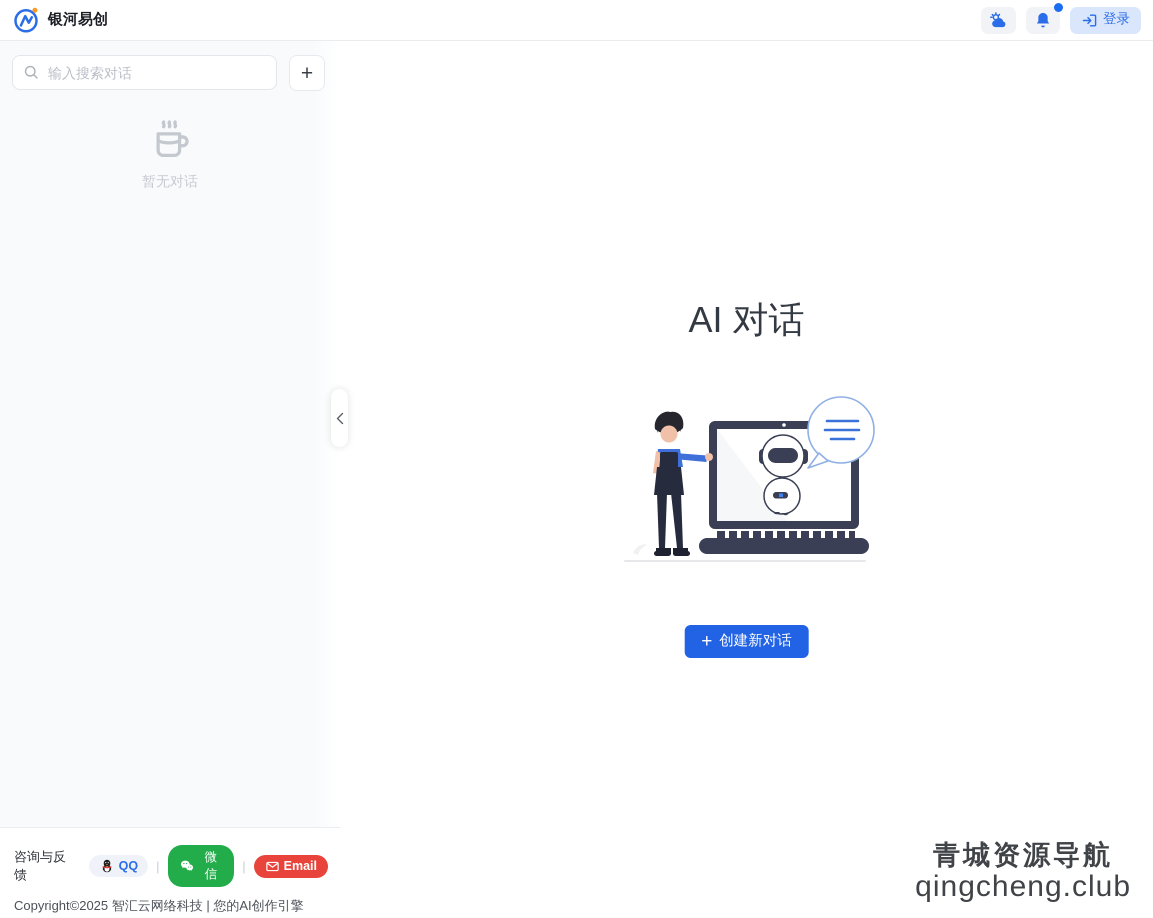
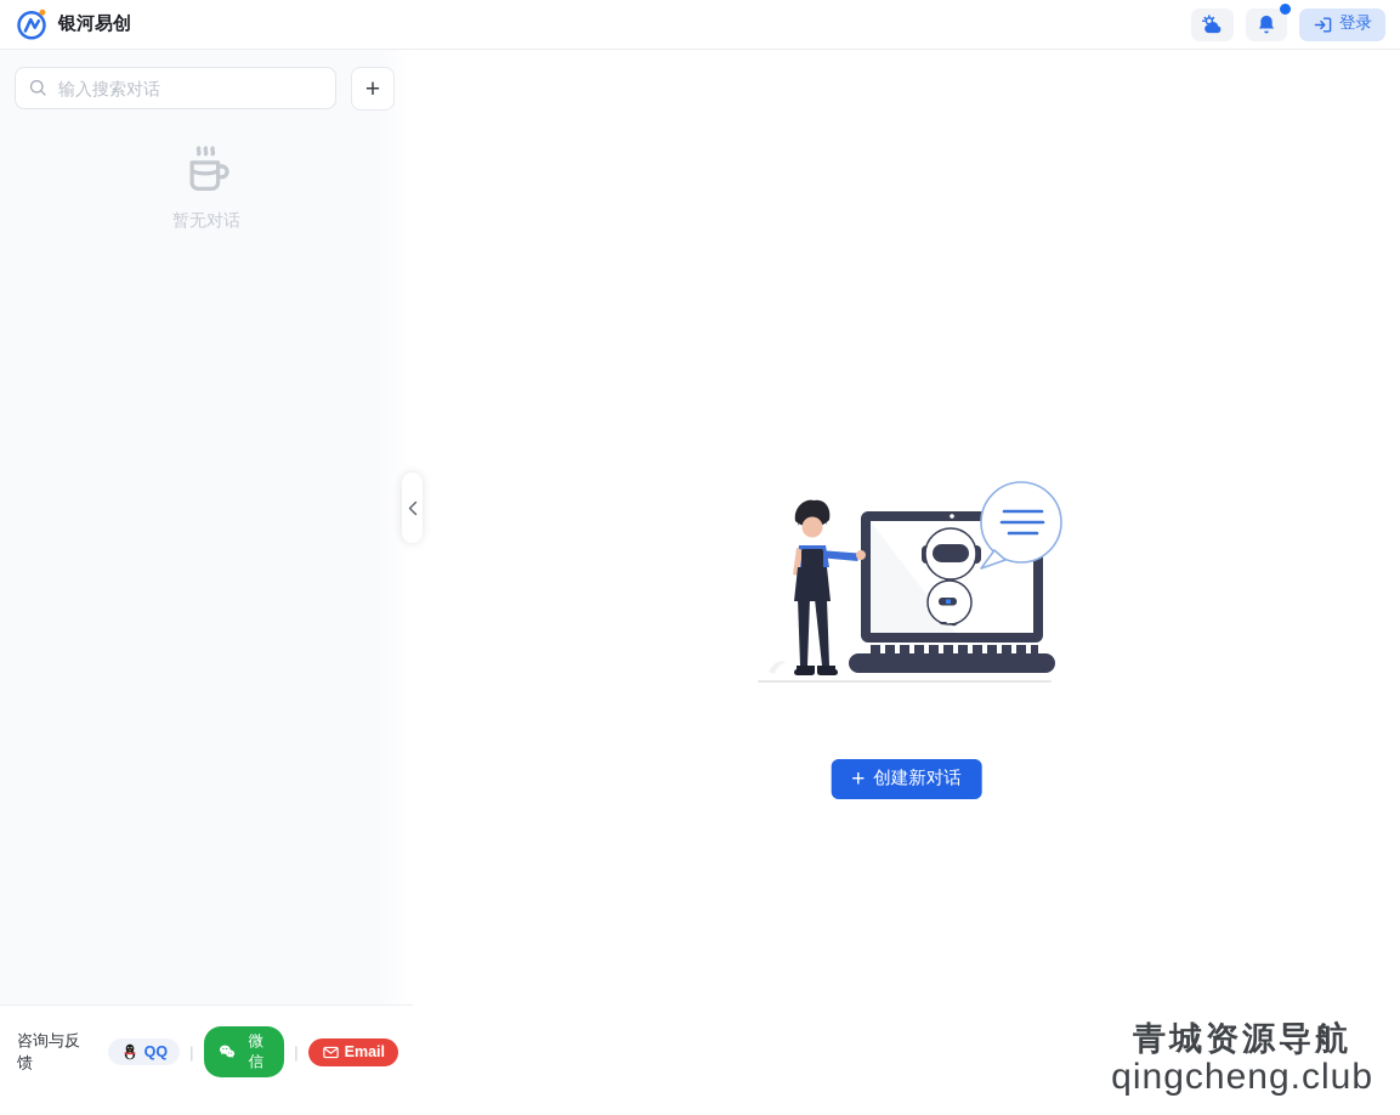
  银河易创
  登录
  输入搜索对话
  +
  暂无对话
  咨询与反馈
  QQ
  |
  微信
  |
  Email
- Copyright©2025 智汇云网络科技 | 您的AI创作引擎
- AI 对话
  +
  创建新对话
  青城资源导航
  qingcheng.club
